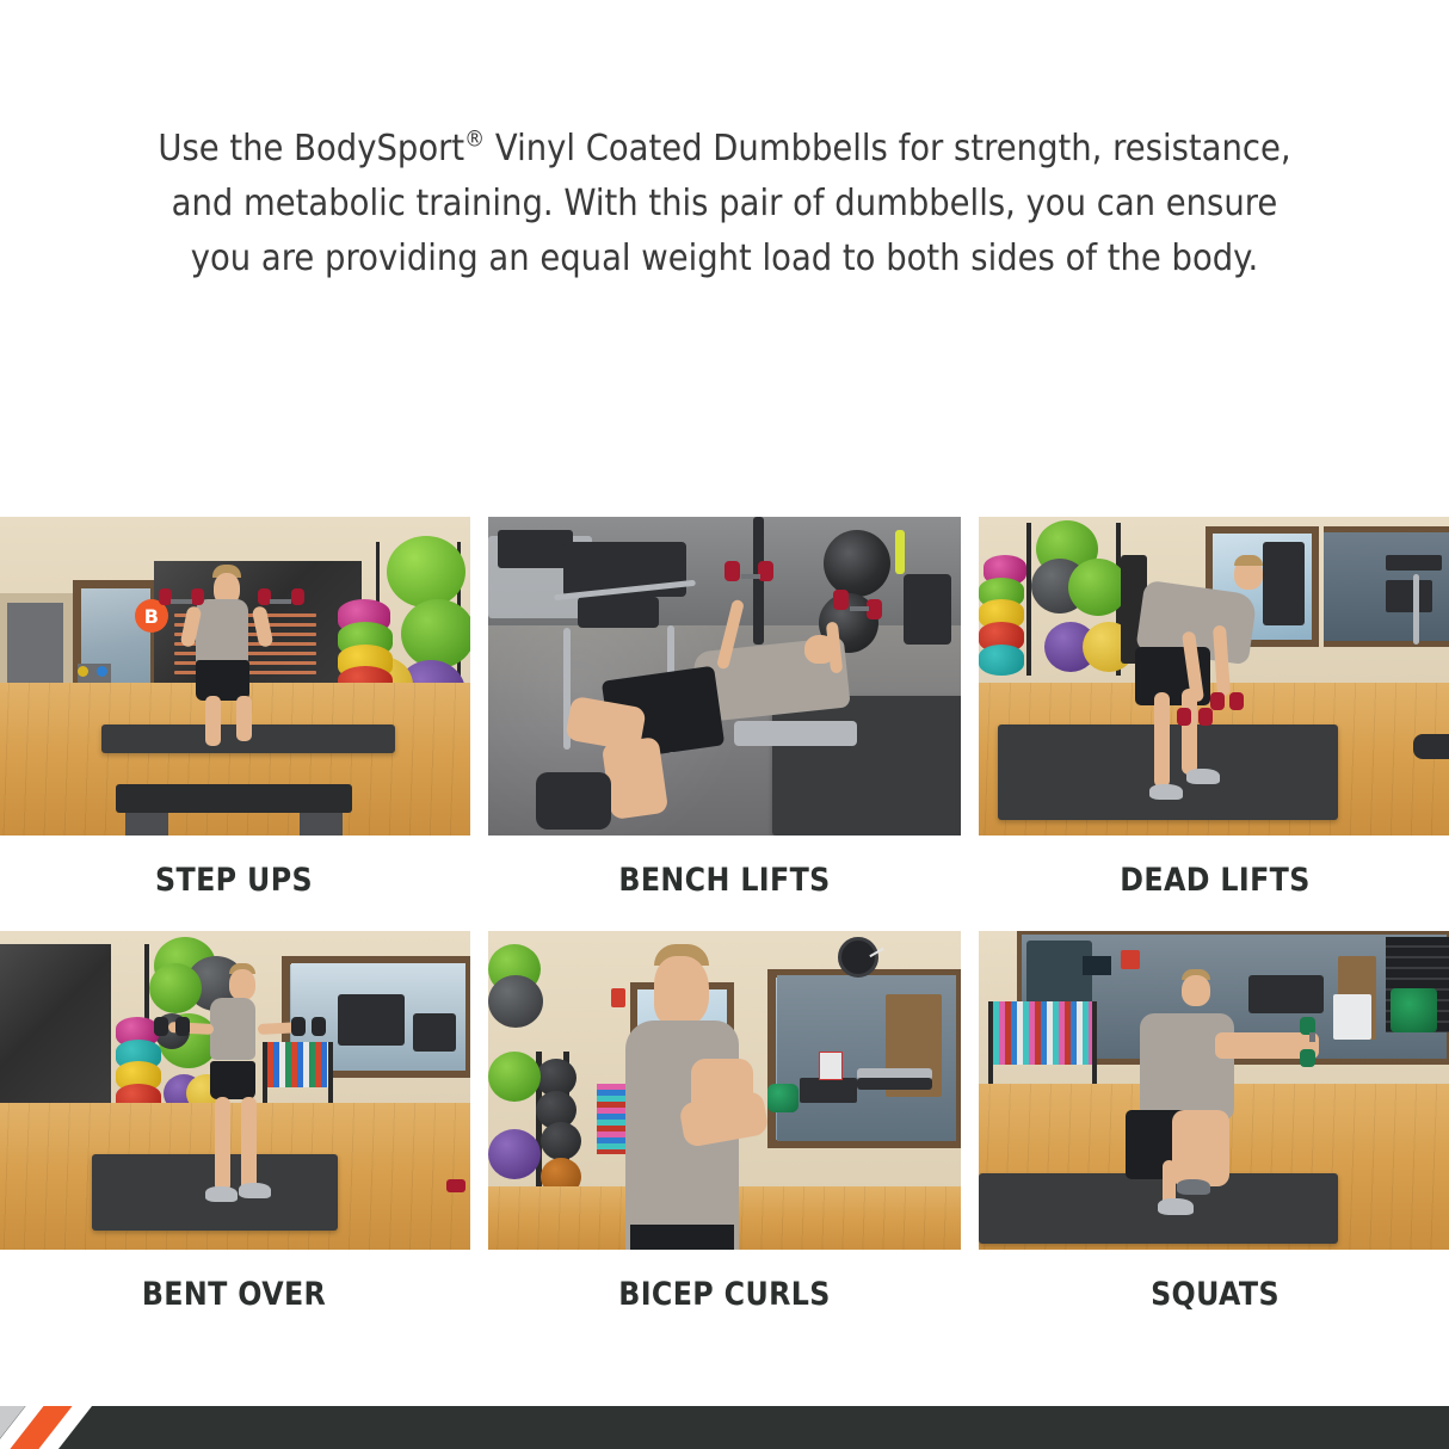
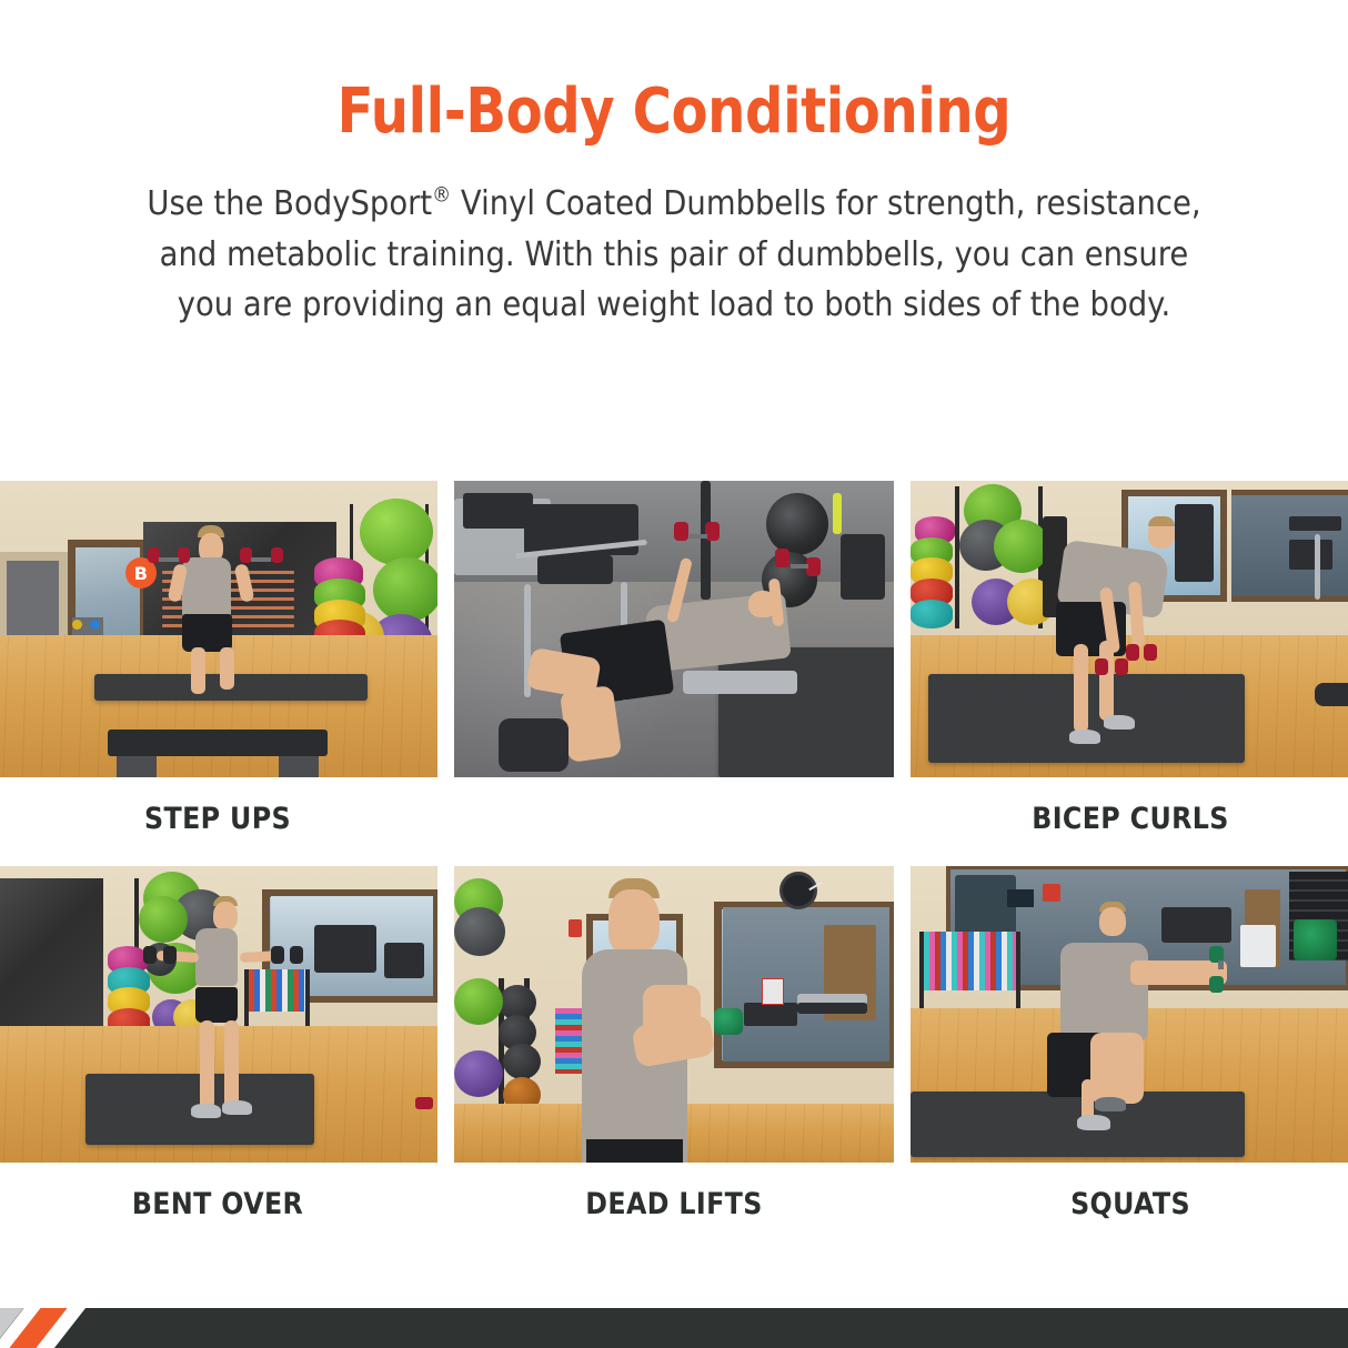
+ Full-Body Conditioning
  Use the BodySport® Vinyl Coated Dumbbells for strength, resistance, and metabolic training. With this pair of dumbbells, you can ensure you are providing an equal weight load to both sides of the body.
  B
  STEP UPS
- BENCH LIFTS
- DEAD LIFTS
+ BICEP CURLS
  BENT OVER
- BICEP CURLS
+ DEAD LIFTS
  SQUATS
